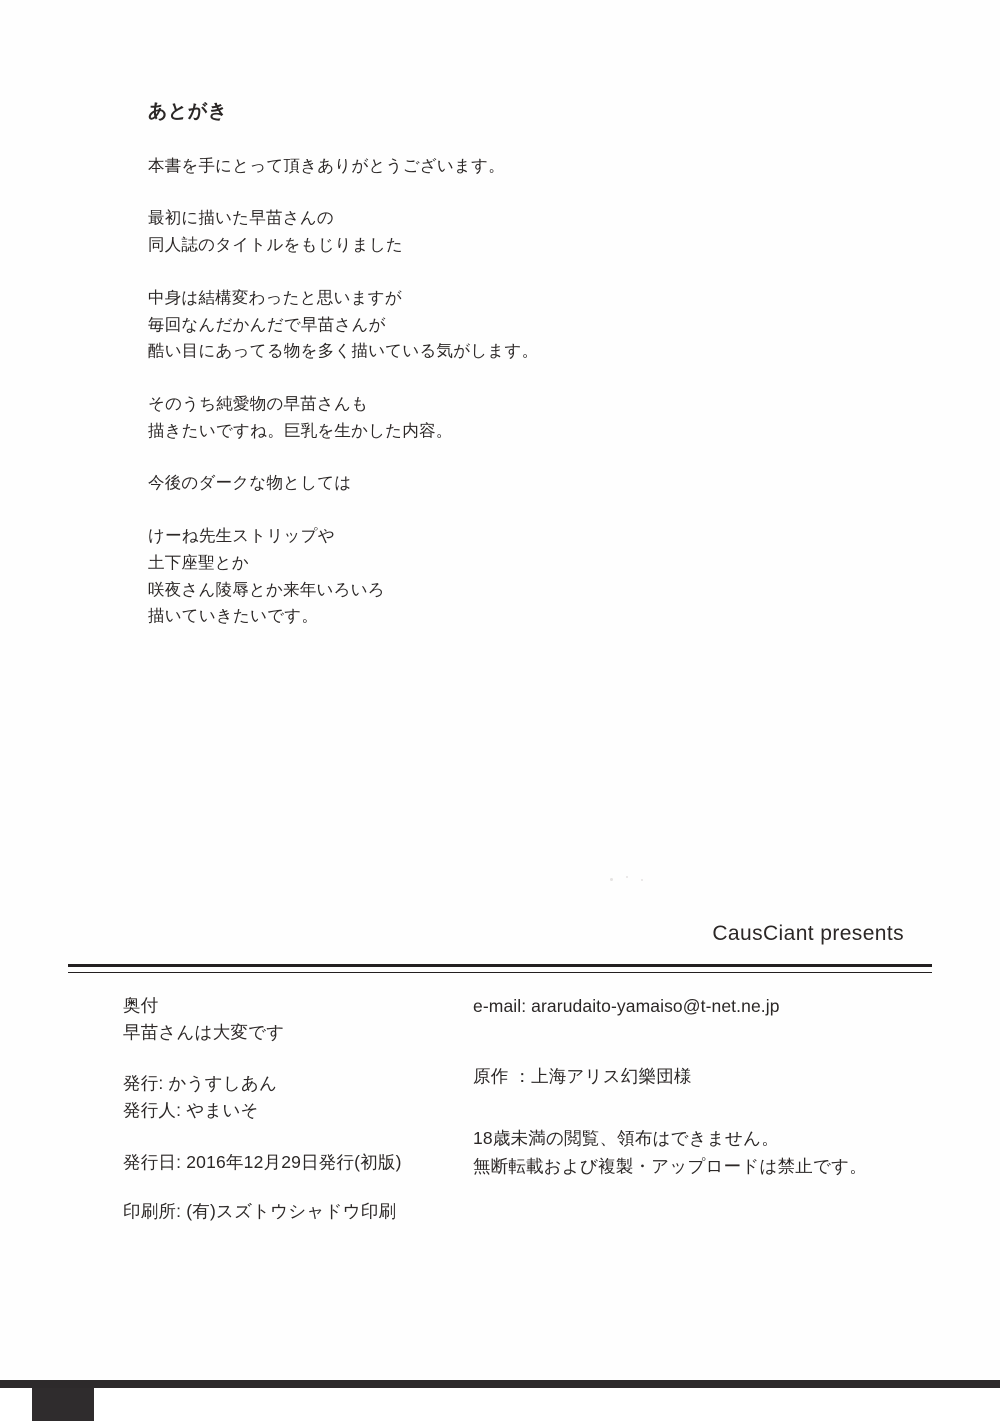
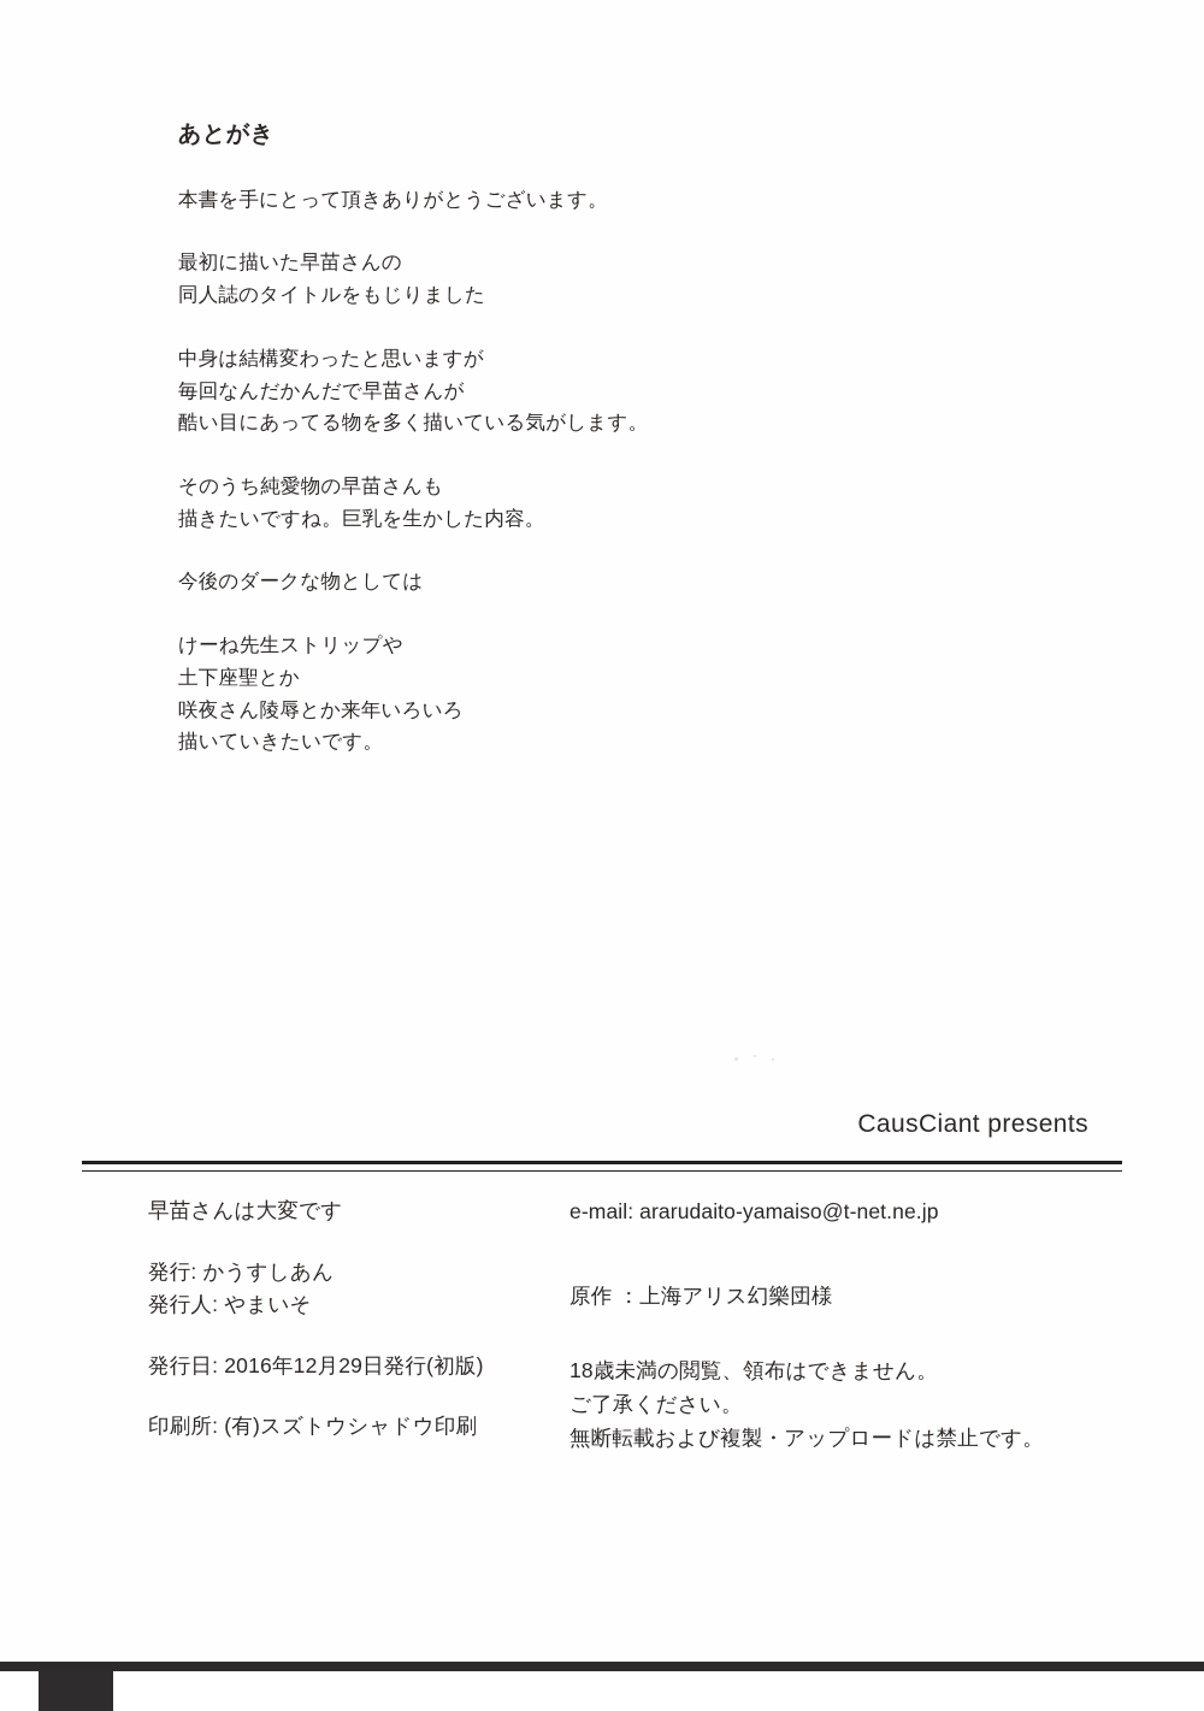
  あとがき
  本書を手にとって頂きありがとうございます。
  最初に描いた早苗さんの
  同人誌のタイトルをもじりました
  中身は結構変わったと思いますが
  毎回なんだかんだで早苗さんが
  酷い目にあってる物を多く描いている気がします。
  そのうち純愛物の早苗さんも
  描きたいですね。巨乳を生かした内容。
  今後のダークな物としては
  けーね先生ストリップや
  土下座聖とか
  咲夜さん陵辱とか来年いろいろ
  描いていきたいです。
  CausCiant presents
- 奥付
  早苗さんは大変です
  発行: かうすしあん
  発行人: やまいそ
  発行日: 2016年12月29日発行(初版)
  印刷所: (有)スズトウシャドウ印刷
  e-mail: ararudaito-yamaiso@t-net.ne.jp
  原作 ：上海アリス幻樂団様
  18歳未満の閲覧、領布はできません。
+ ご了承ください。
  無断転載および複製・アップロードは禁止です。
